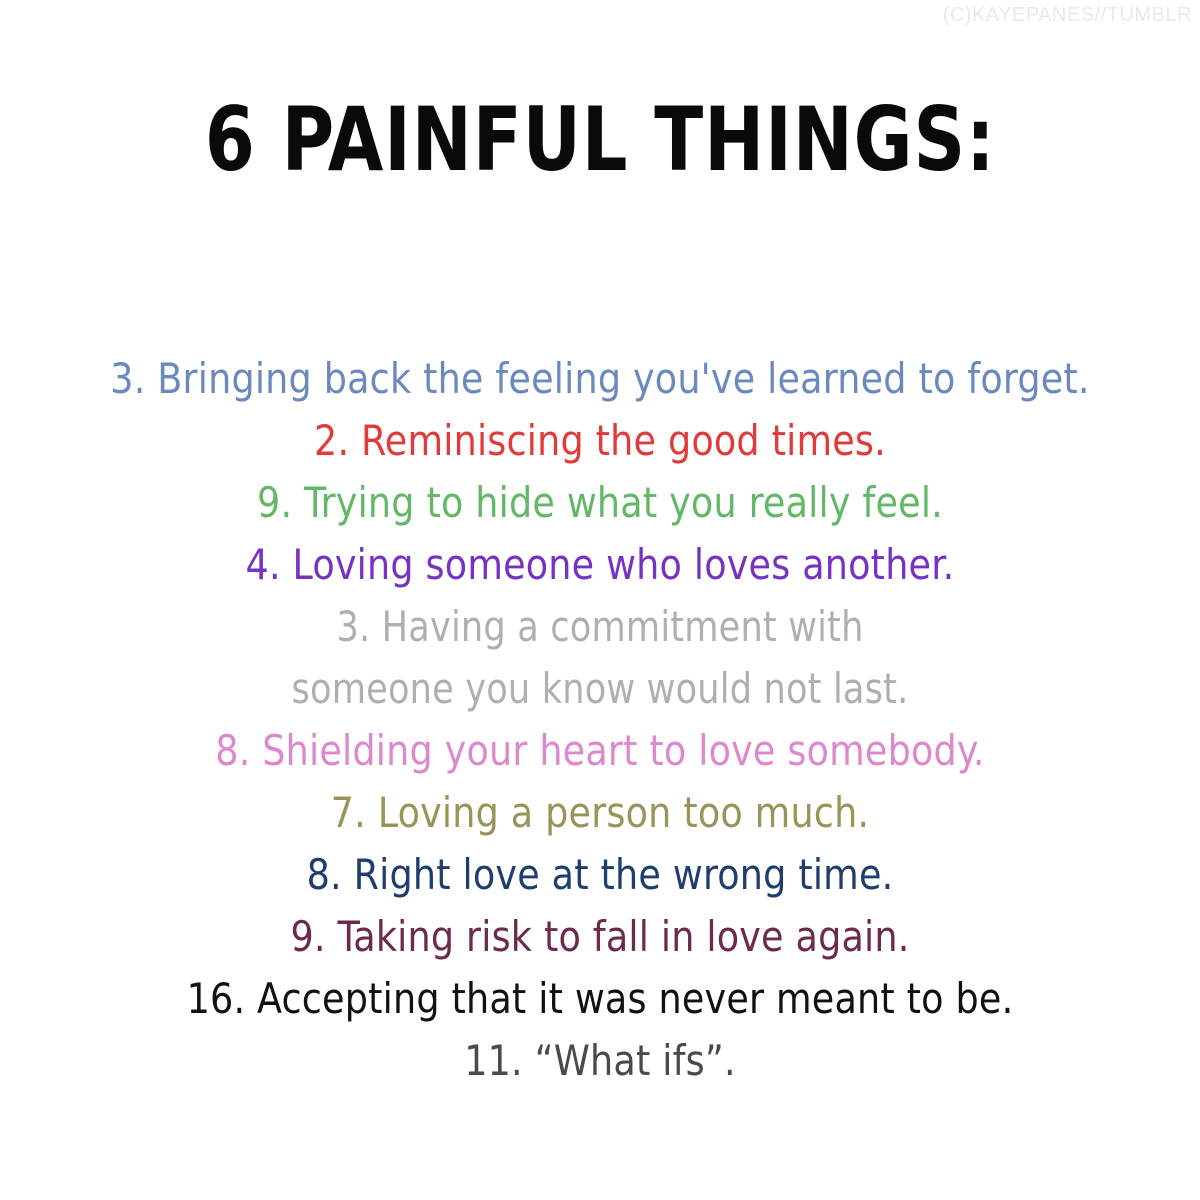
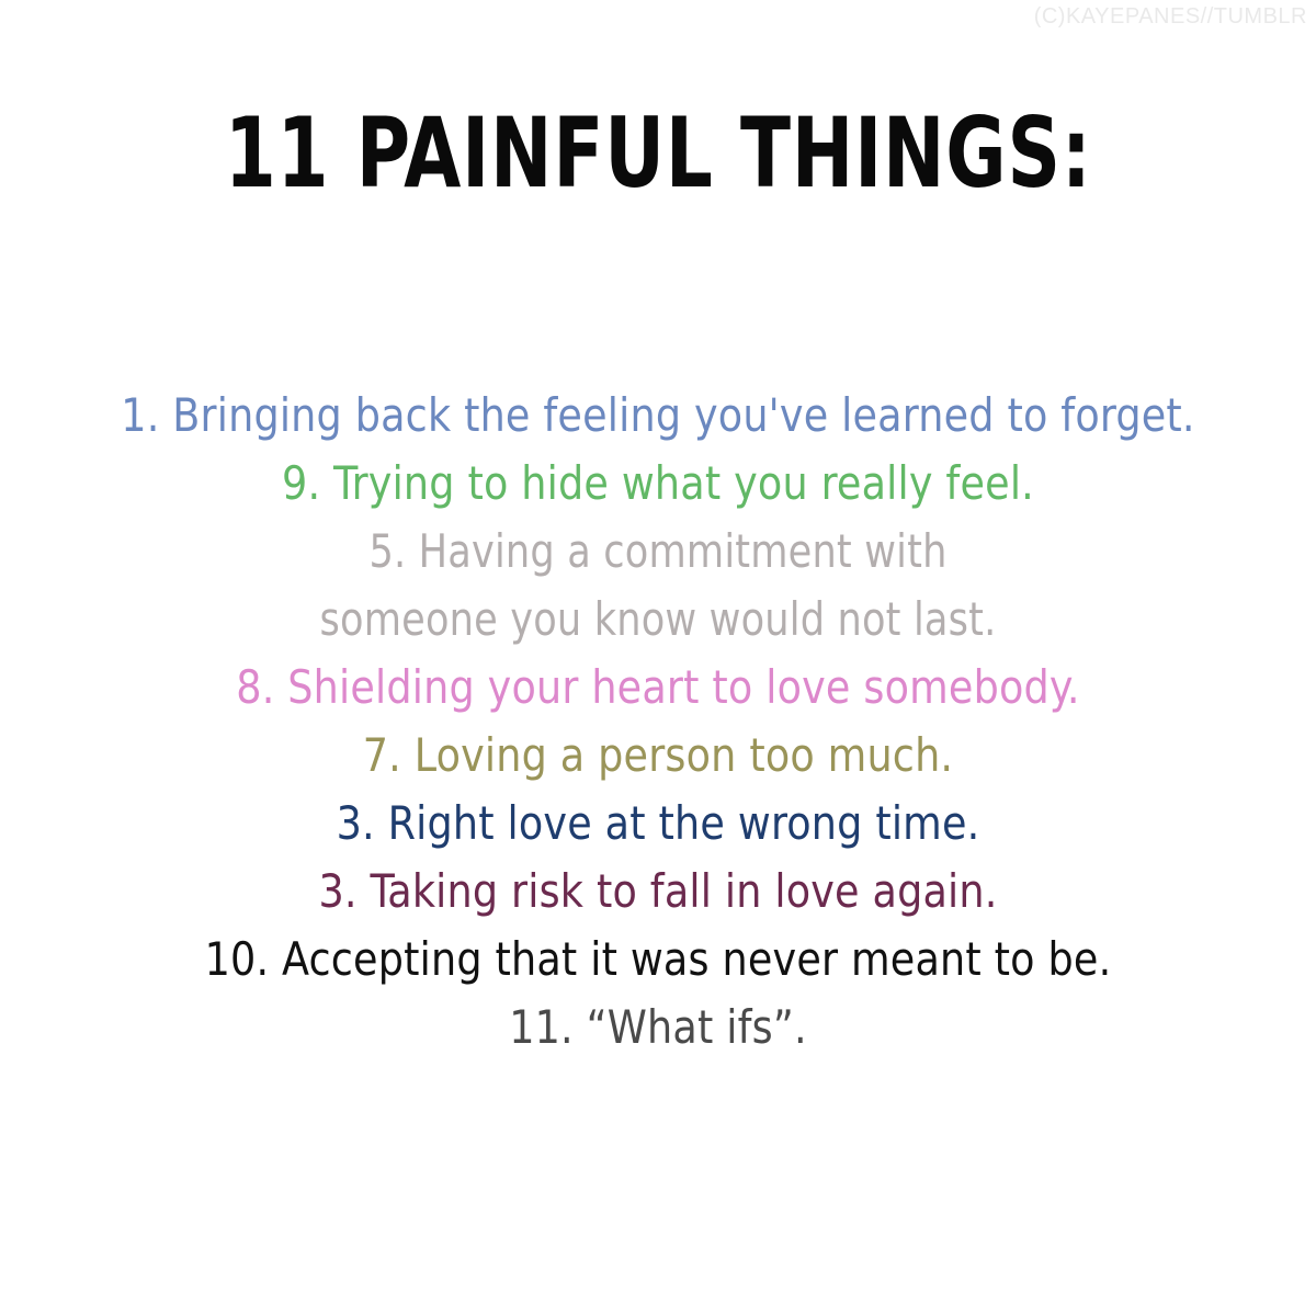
- 6 PAINFUL THINGS:
+ 11 PAINFUL THINGS:
- 3. Bringing back the feeling you've learned to forget.
+ 1. Bringing back the feeling you've learned to forget.
- 2. Reminiscing the good times.
  9. Trying to hide what you really feel.
- 4. Loving someone who loves another.
- 3. Having a commitment with someone you know would not last.
+ 5. Having a commitment with someone you know would not last.
  8. Shielding your heart to love somebody.
  7. Loving a person too much.
- 8. Right love at the wrong time.
+ 3. Right love at the wrong time.
- 9. Taking risk to fall in love again.
+ 3. Taking risk to fall in love again.
- 16. Accepting that it was never meant to be.
+ 10. Accepting that it was never meant to be.
  11. “What ifs”.
